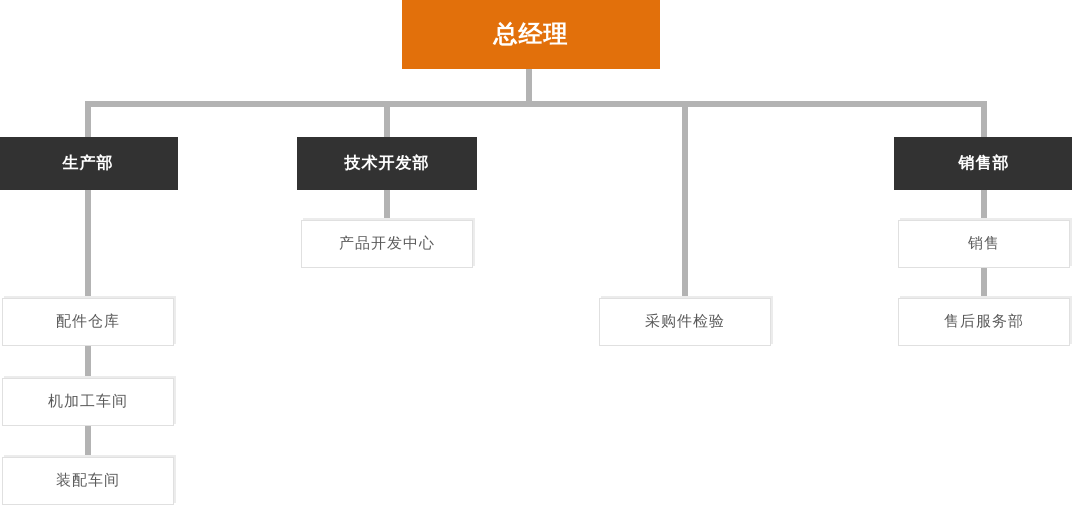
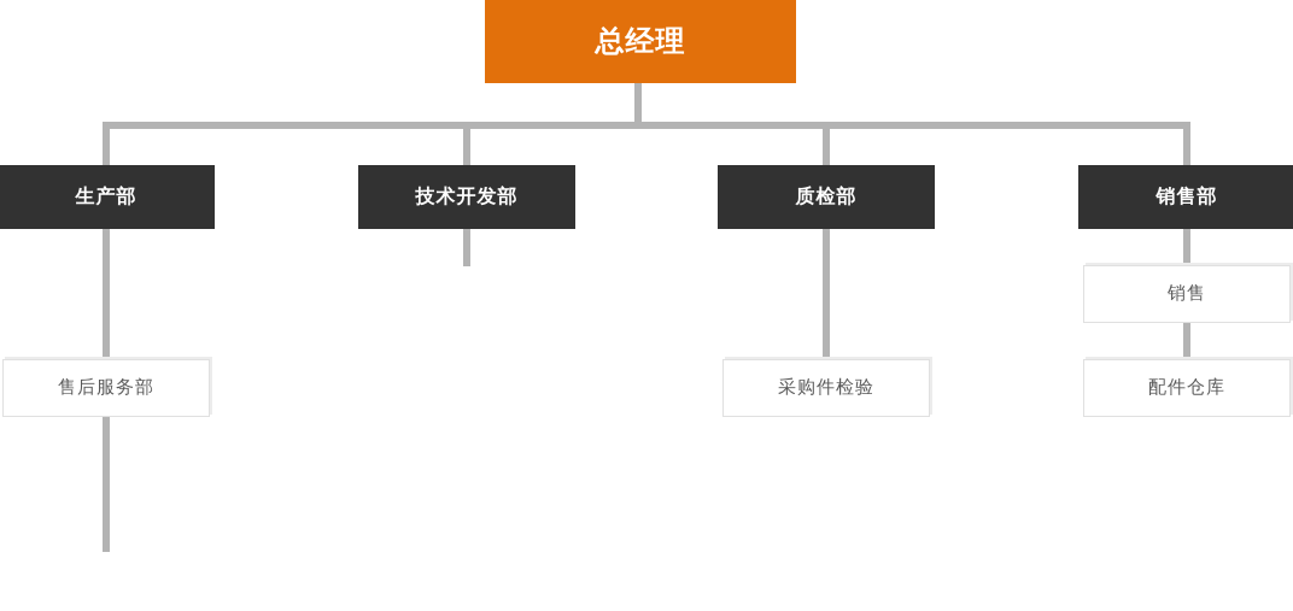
  总经理
  生产部
  技术开发部
+ 质检部
  销售部
- 配件仓库
+ 售后服务部
- 机加工车间
- 装配车间
- 产品开发中心
  采购件检验
  销售
- 售后服务部
+ 配件仓库
